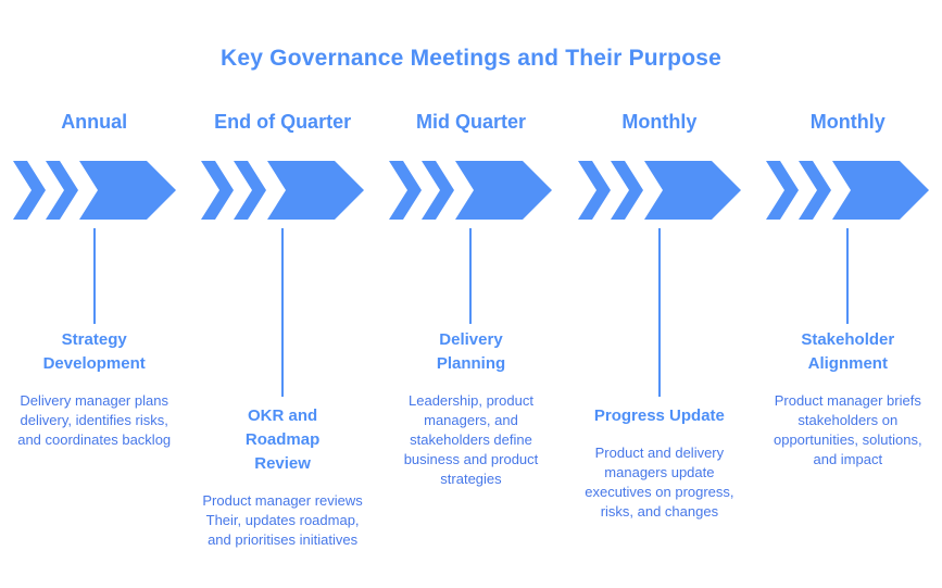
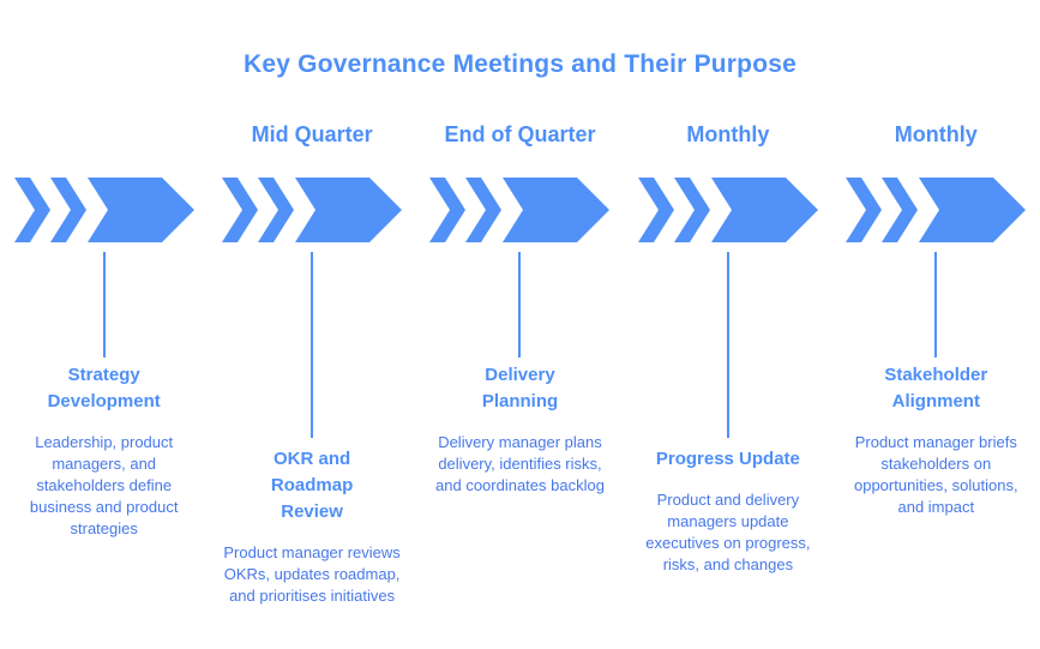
  Key Governance Meetings and Their Purpose
- Annual
  Strategy Development
- Delivery manager plans delivery, identifies risks, and coordinates backlog
+ Leadership, product managers, and stakeholders define business and product strategies
- End of Quarter
+ Mid Quarter
  OKR and Roadmap Review
- Product manager reviews Their, updates roadmap, and prioritises initiatives
+ Product manager reviews OKRs, updates roadmap, and prioritises initiatives
- Mid Quarter
+ End of Quarter
  Delivery Planning
- Leadership, product managers, and stakeholders define business and product strategies
+ Delivery manager plans delivery, identifies risks, and coordinates backlog
  Monthly
  Progress Update
  Product and delivery managers update executives on progress, risks, and changes
  Monthly
  Stakeholder Alignment
  Product manager briefs stakeholders on opportunities, solutions, and impact
